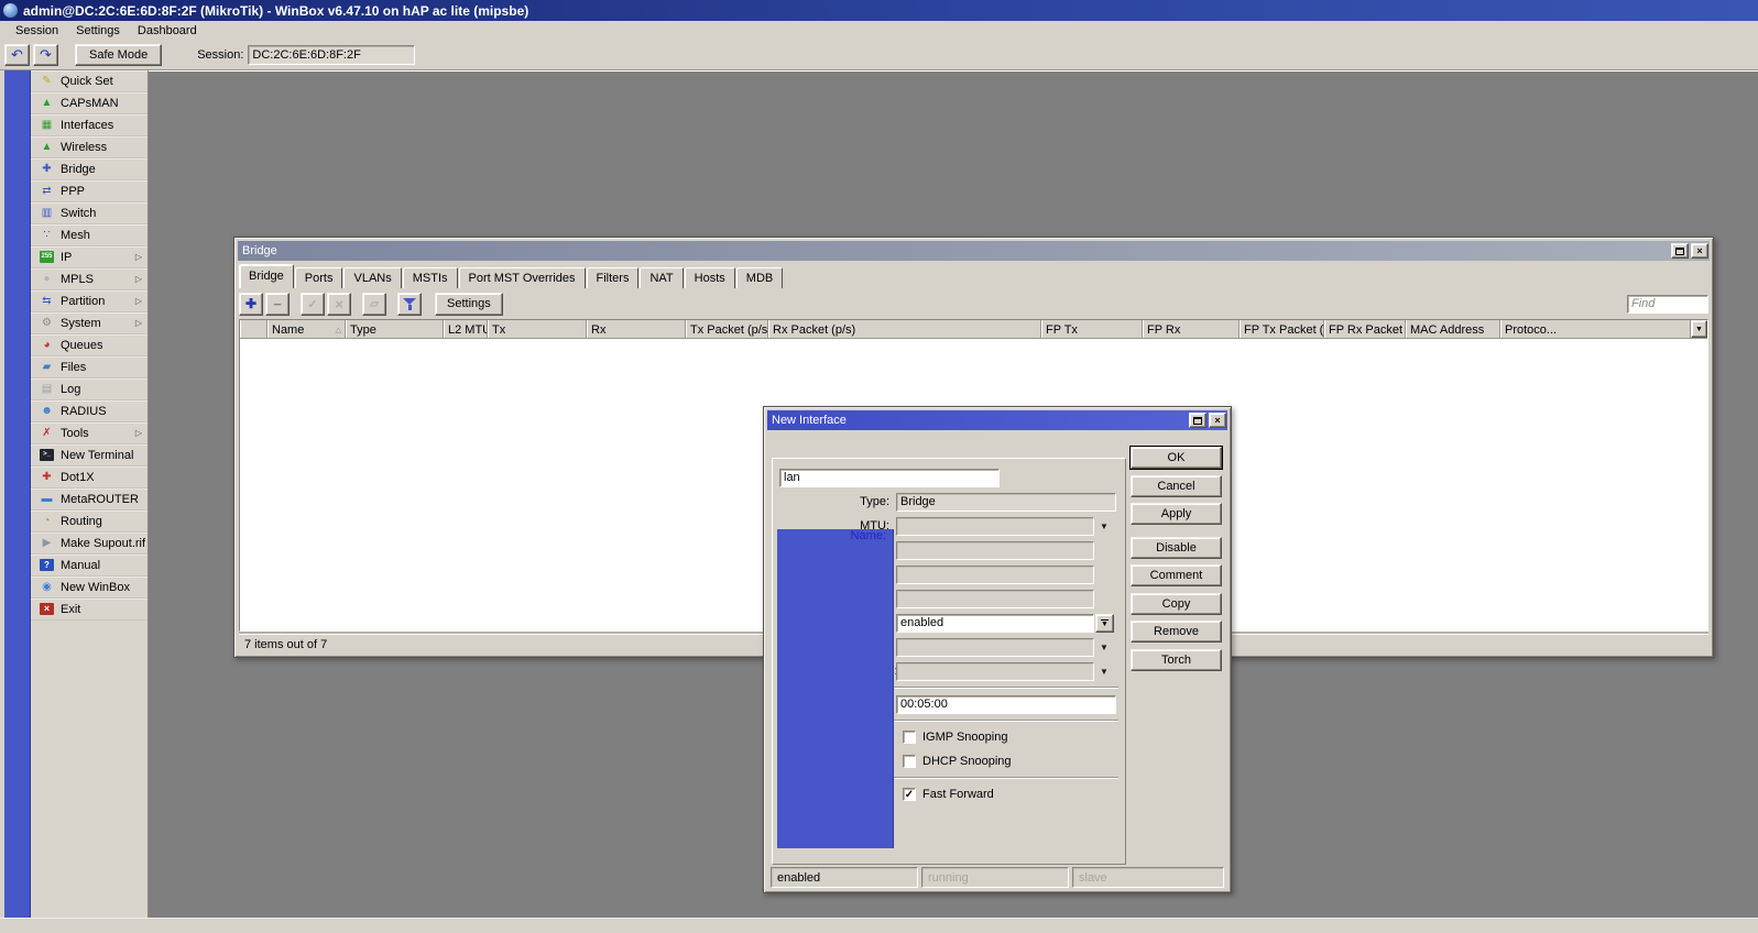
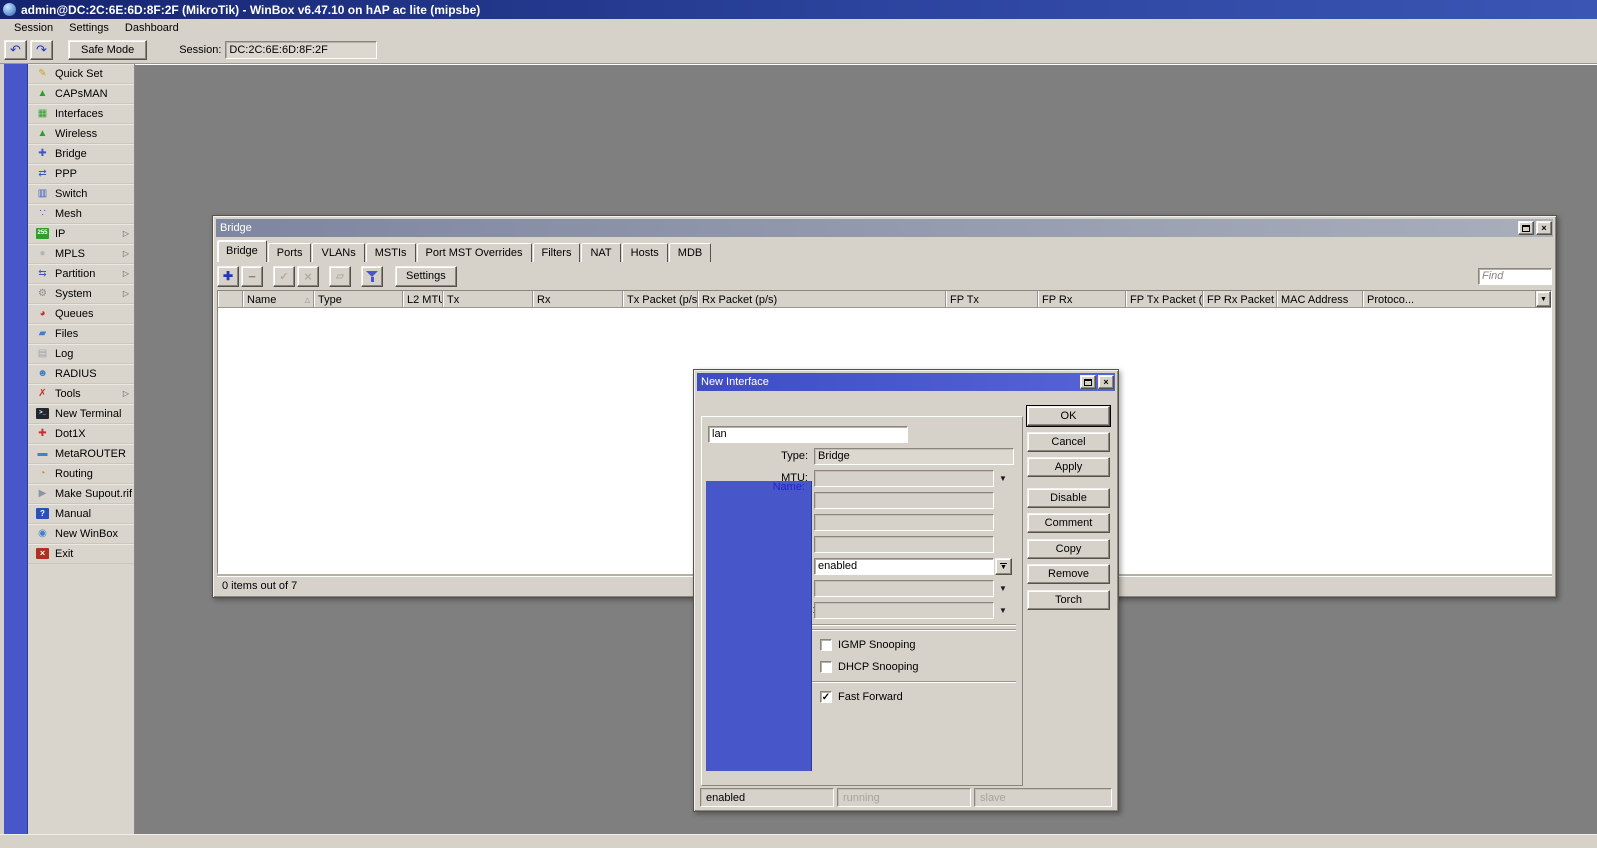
  admin@DC:2C:6E:6D:8F:2F (MikroTik) - WinBox v6.47.10 on hAP ac lite (mipsbe)
  Session
  Settings
  Dashboard
  ↶
  ↷
  Safe Mode
  Session:
  DC:2C:6E:6D:8F:2F
  ✎
  Quick Set
  ▲
  CAPsMAN
  ▦
  Interfaces
  ▲
  Wireless
  ✚
  Bridge
  ⇄
  PPP
  ▥
  Switch
  ∵
  Mesh
  IP
  ▷
  ●
  MPLS
  ▷
  ⇆
  Partition
  ▷
  ⚙
  System
  ▷
  ◕
  Queues
  ▰
  Files
  ▤
  Log
  ☻
  RADIUS
  ✗
  Tools
  ▷
  New Terminal
  ✚
  Dot1X
  ▬
  MetaROUTER
  ◔
  Routing
  ▶
  Make Supout.rif
  ?
  Manual
  ◉
  New WinBox
  ×
  Exit
  Bridge
  ×
  Bridge
  Ports
  VLANs
  MSTIs
  Port MST Overrides
  Filters
  NAT
  Hosts
  MDB
  ✚
  −
  ✓
  ×
  ▱
  Settings
  Find
  Name
  Type
  L2 MTU
  Tx
  Rx
  Tx Packet (p/s
  Rx Packet (p/s)
  FP Tx
  FP Rx
  FP Tx Packet (
  MAC Address
  Protoco...
- 7 items out of 7
+ 0 items out of 7
  New Interface
  ×
  Name:
  lan
  Type:
  Bridge
  MTU:
  ▼
  enabled
  ▼
  ▼
- 00:05:00
  IGMP Snooping
  DHCP Snooping
  ✓
  Fast Forward
  OK
  Cancel
  Apply
  Disable
  Comment
  Copy
  Remove
  Torch
  enabled
  running
  slave
